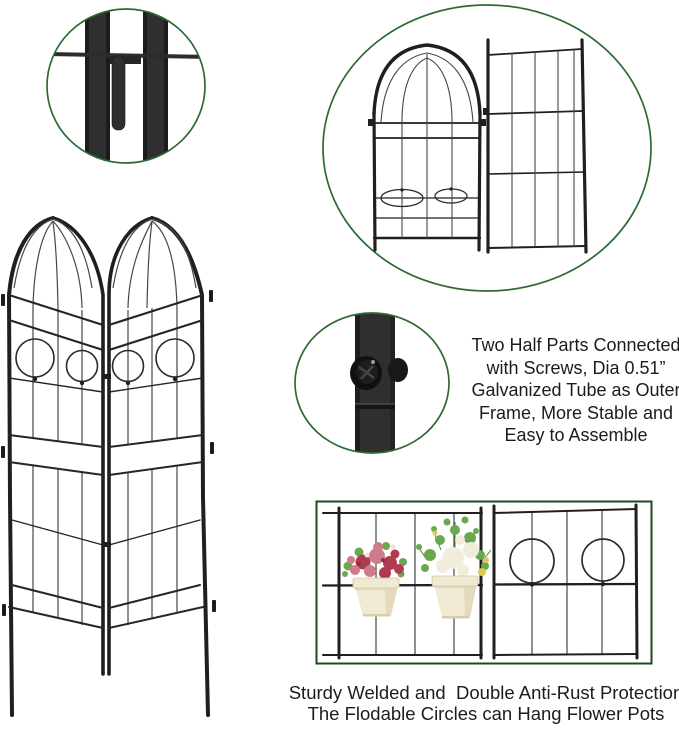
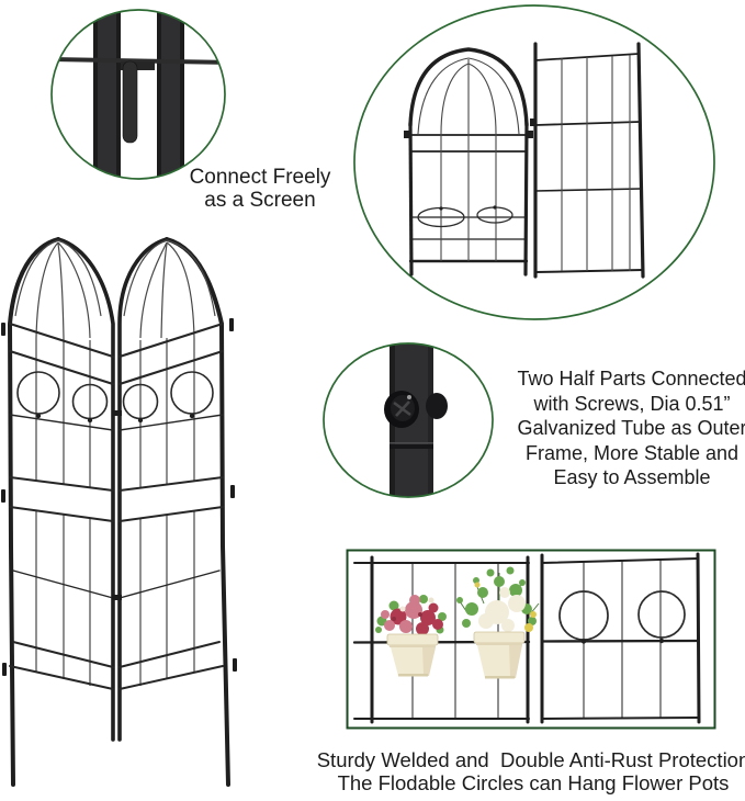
+ Connect Freely
+ as a Screen
  Two Half Parts Connected
  with Screws, Dia 0.51”
  Galvanized Tube as Outer
  Frame, More Stable and
  Easy to Assemble
  Sturdy Welded and Double Anti-Rust Protection
  The Flodable Circles can Hang Flower Pots
